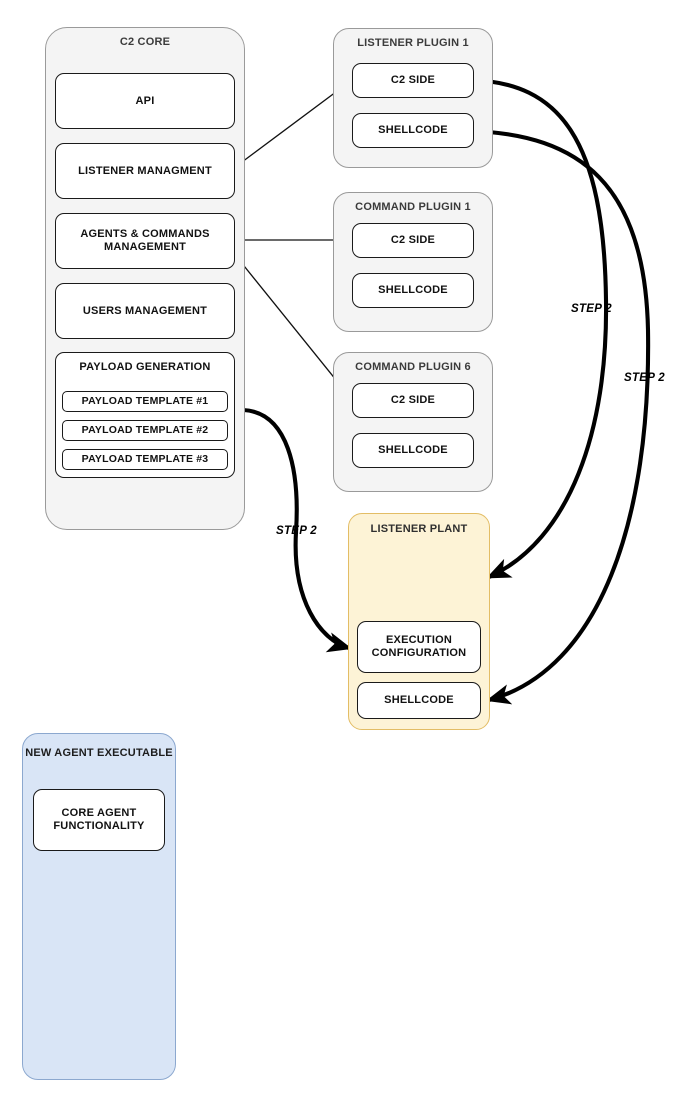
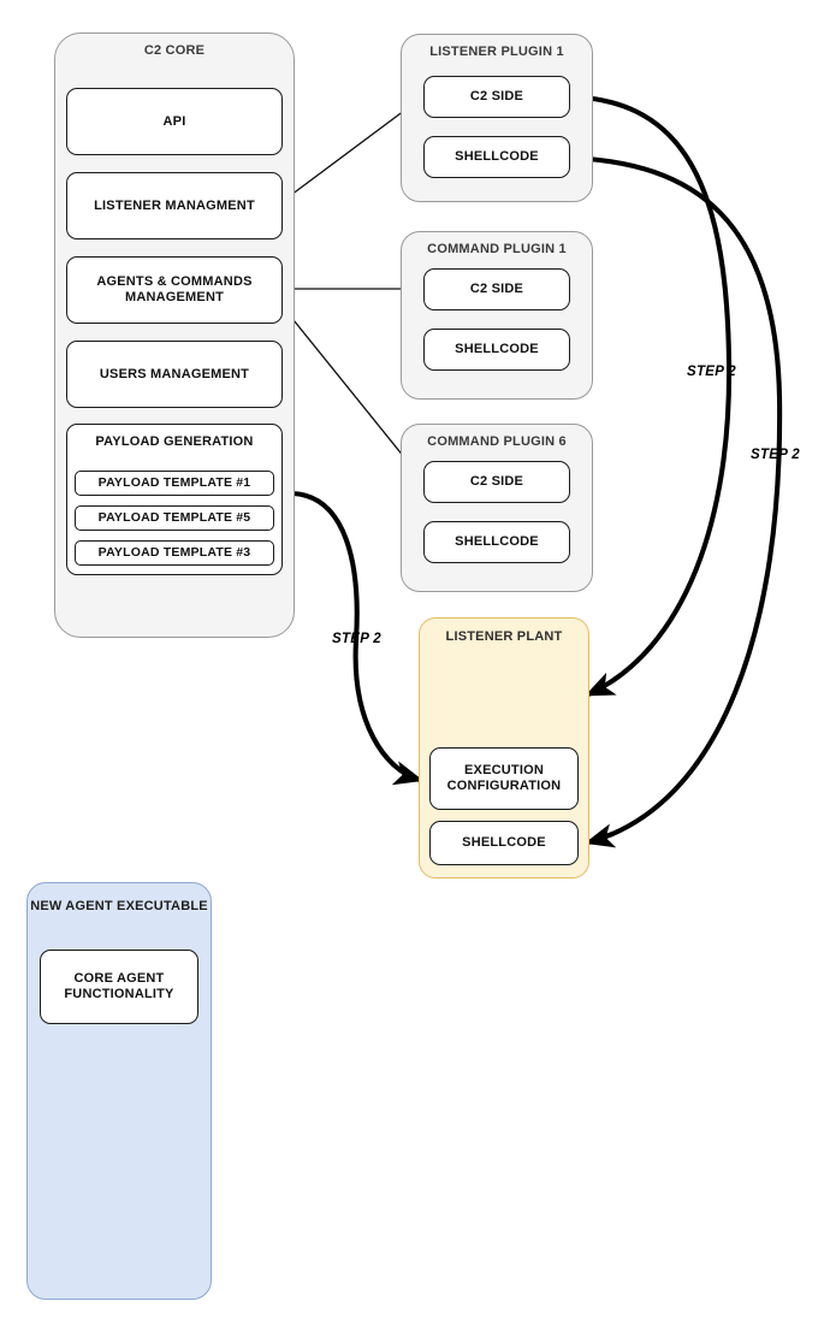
  C2 CORE
  API
  LISTENER MANAGMENT
  AGENTS & COMMANDS MANAGEMENT
  USERS MANAGEMENT
  PAYLOAD GENERATION
  PAYLOAD TEMPLATE #1
- PAYLOAD TEMPLATE #2
+ PAYLOAD TEMPLATE #5
  PAYLOAD TEMPLATE #3
  LISTENER PLUGIN 1
  C2 SIDE
  SHELLCODE
  COMMAND PLUGIN 1
  C2 SIDE
  SHELLCODE
  COMMAND PLUGIN 6
  C2 SIDE
  SHELLCODE
  LISTENER PLANT
  EXECUTION CONFIGURATION
  SHELLCODE
  NEW AGENT EXECUTABLE
  CORE AGENT FUNCTIONALITY
  STEP 2
  STEP 2
  STEP 2
